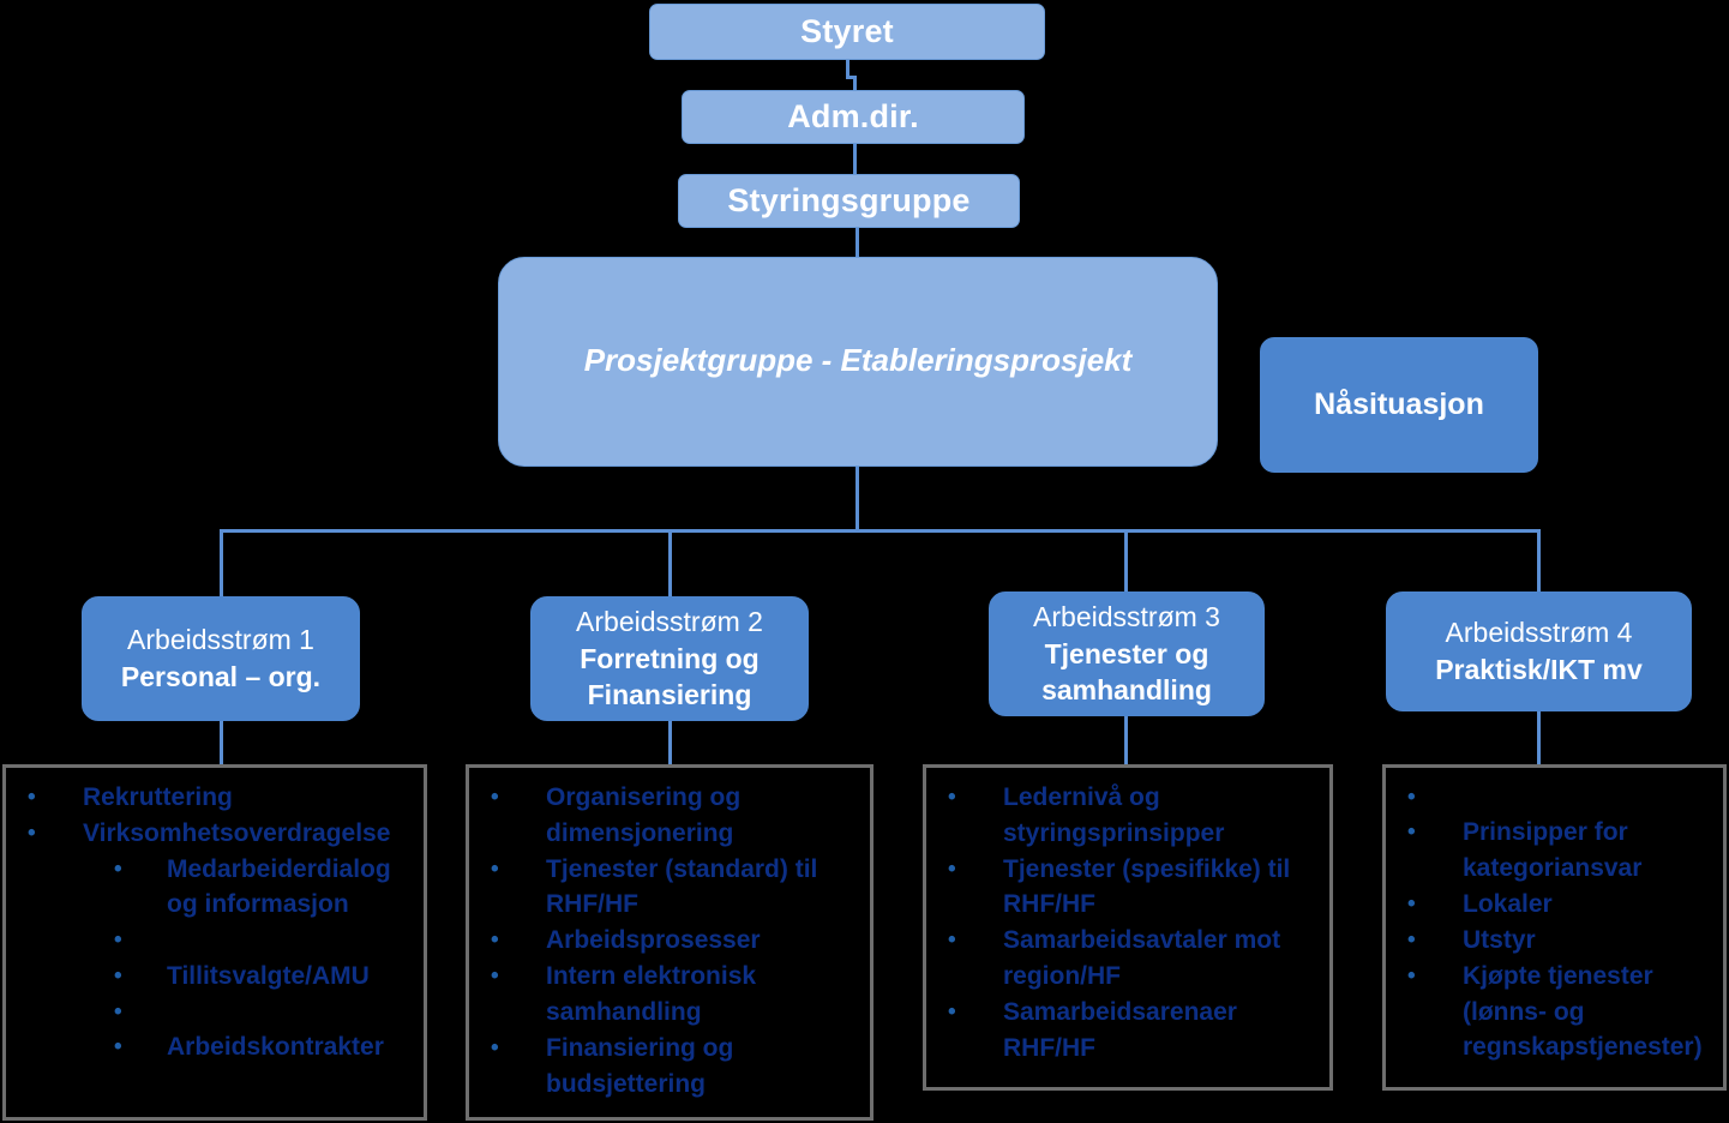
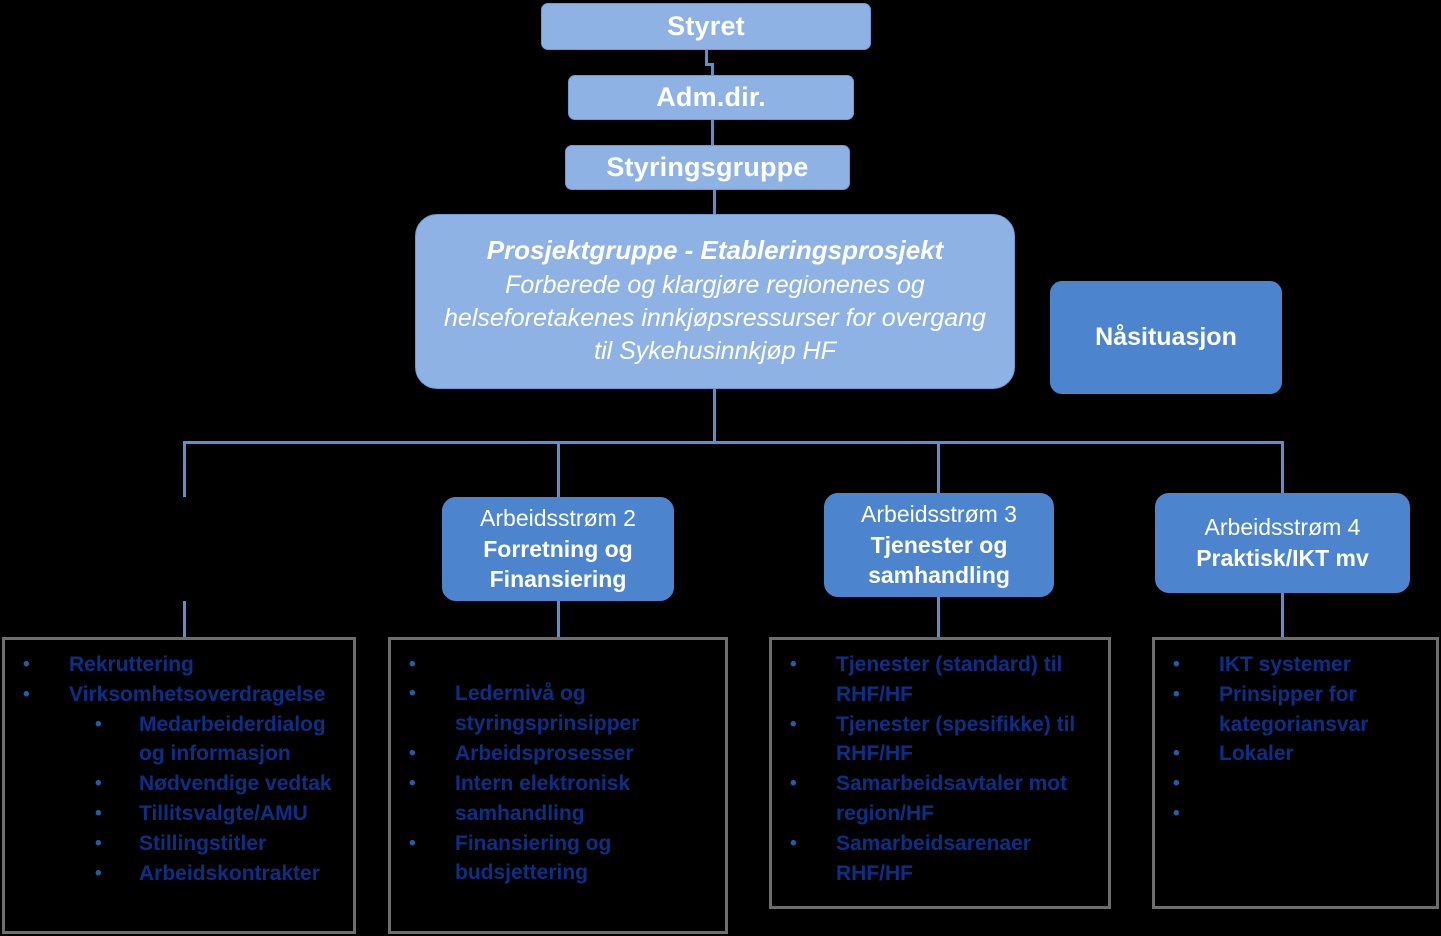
  Styret
  Adm.dir.
  Styringsgruppe
  Prosjektgruppe - Etableringsprosjekt
+ Forberede og klargjøre regionenes og helseforetakenes innkjøpsressurser for overgang til Sykehusinnkjøp HF
  Nåsituasjon
- Arbeidsstrøm 1
- Personal – org.
  Arbeidsstrøm 2
  Forretning og
  Finansiering
  Arbeidsstrøm 3
  Tjenester og
  samhandling
  Arbeidsstrøm 4
  Praktisk/IKT mv
  •
  Rekruttering
  •
  Virksomhetsoverdragelse
  •
  Medarbeiderdialog og informasjon
  •
+ Nødvendige vedtak
  •
  Tillitsvalgte/AMU
  •
+ Stillingstitler
  •
  Arbeidskontrakter
  •
- Organisering og dimensjonering
  •
- Tjenester (standard) til RHF/HF
+ Ledernivå og styringsprinsipper
  •
  Arbeidsprosesser
  •
  Intern elektronisk samhandling
  •
  Finansiering og budsjettering
  •
- Ledernivå og styringsprinsipper
+ Tjenester (standard) til RHF/HF
  •
  Tjenester (spesifikke) til RHF/HF
  •
  Samarbeidsavtaler mot region/HF
  •
  Samarbeidsarenaer RHF/HF
  •
+ IKT systemer
  •
  Prinsipper for kategoriansvar
  •
  Lokaler
  •
- Utstyr
  •
- Kjøpte tjenester (lønns- og regnskapstjenester)
